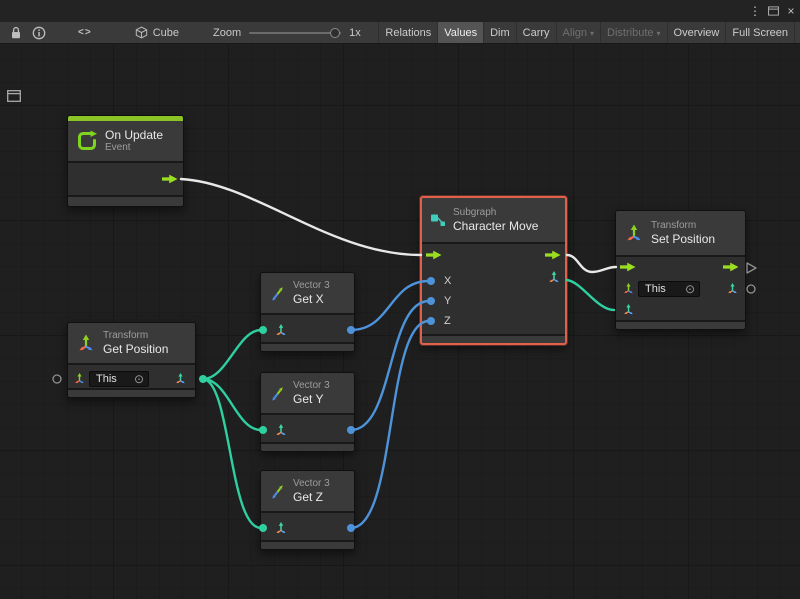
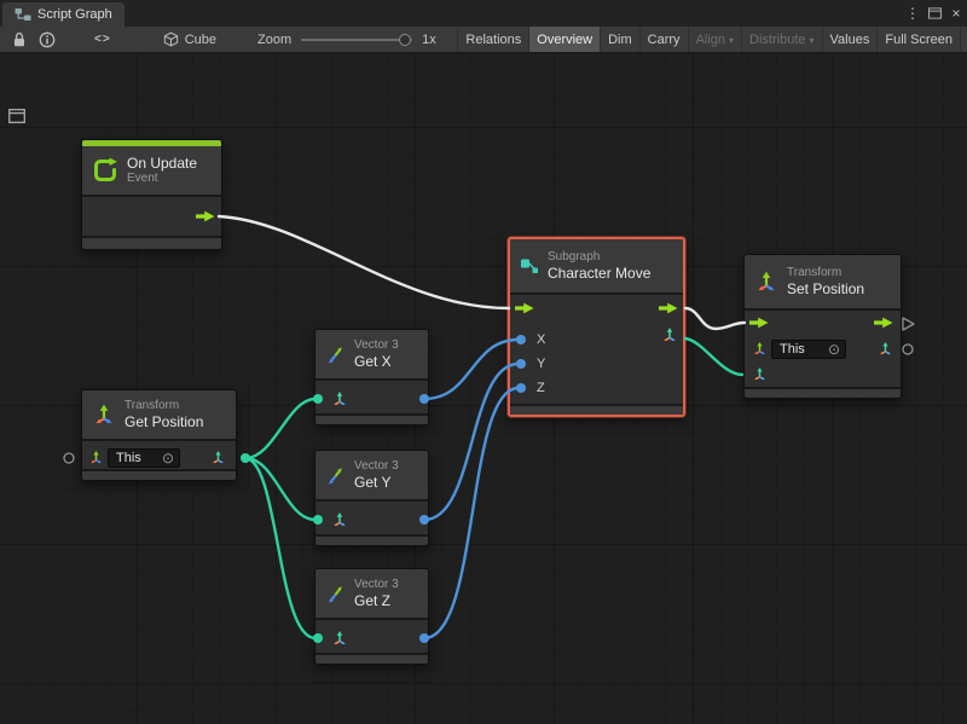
+ Script Graph
  ⋮
  ×
  <>
  Cube
  Zoom
  1x
  Relations
- Values
+ Overview
  Dim
  Carry
  Align
  ▾
  Distribute
  ▾
- Overview
+ Values
  Full Screen
  On Update
  Event
  Subgraph
  Character Move
  X
  Y
  Z
  Transform
  Set Position
  This
  ⊙
  Transform
  Get Position
  This
  ⊙
  Vector 3
  Get X
  Vector 3
  Get Y
  Vector 3
  Get Z
